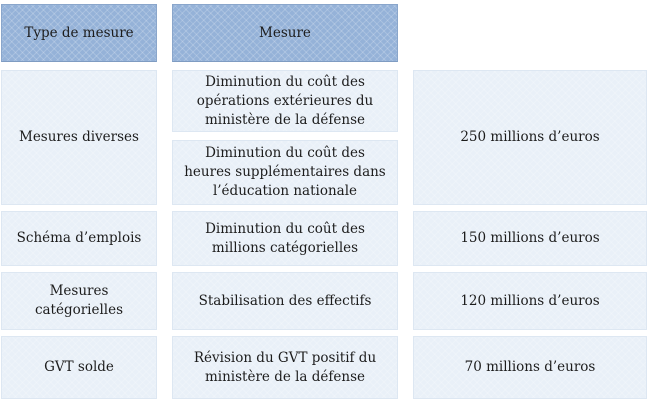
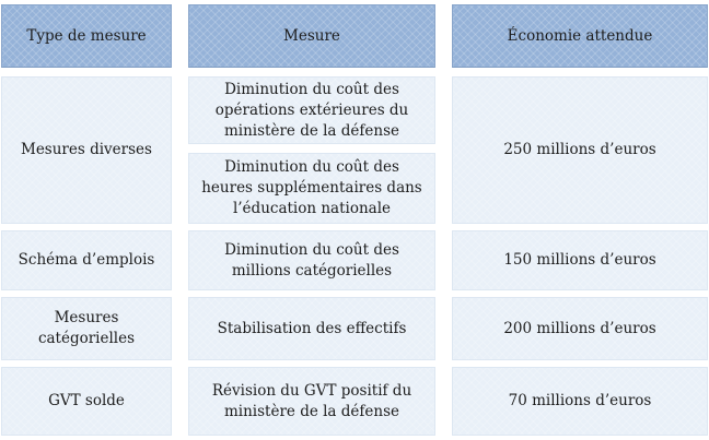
  Type de mesure
  Mesure
+ Économie attendue
  Mesures diverses
  Diminution du coût des opérations extérieures du ministère de la défense
  Diminution du coût des heures supplémentaires dans l’éducation nationale
  250 millions d’euros
  Schéma d’emplois
  Diminution du coût des millions catégorielles
  150 millions d’euros
  Mesures catégorielles
  Stabilisation des effectifs
- 120 millions d’euros
+ 200 millions d’euros
  GVT solde
  Révision du GVT positif du ministère de la défense
  70 millions d’euros
